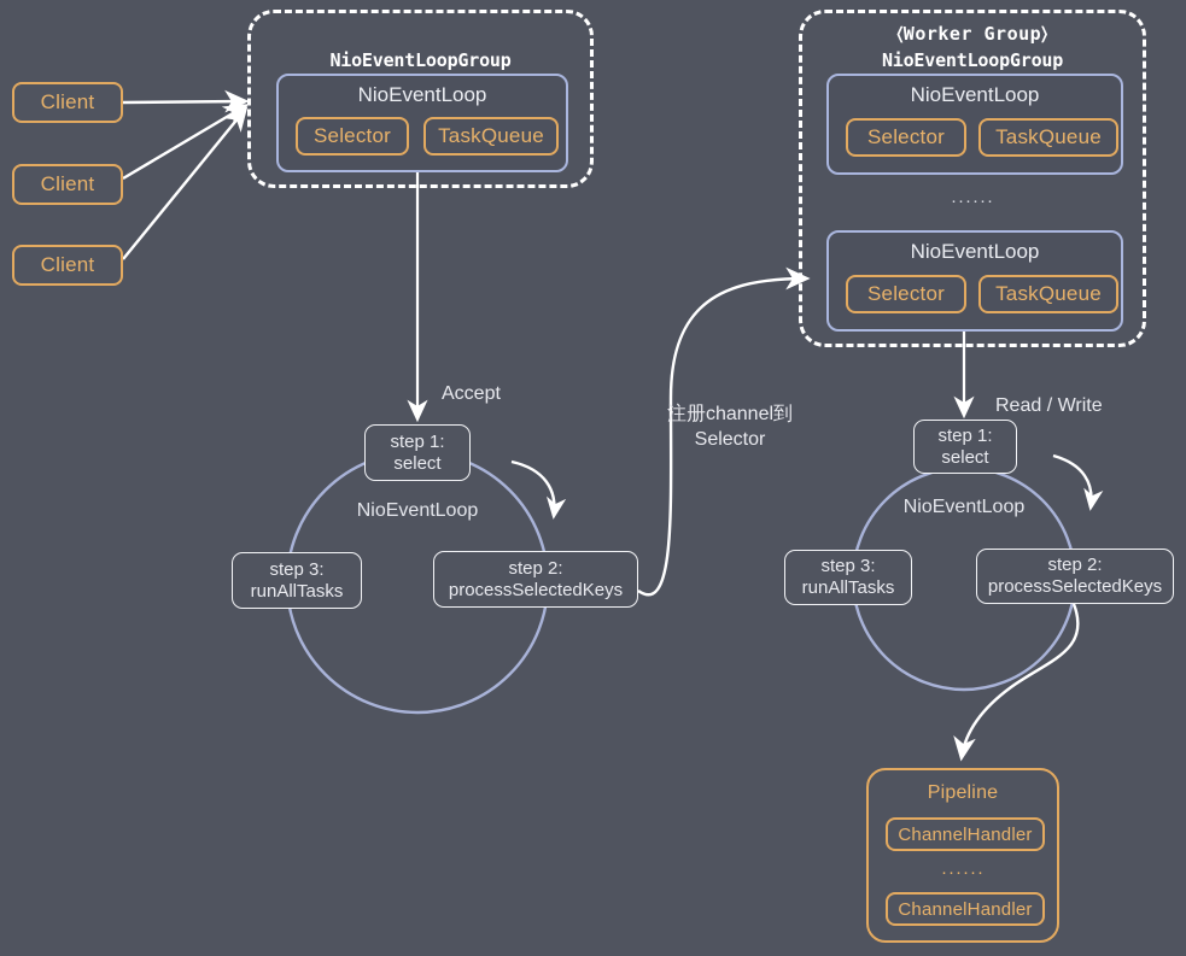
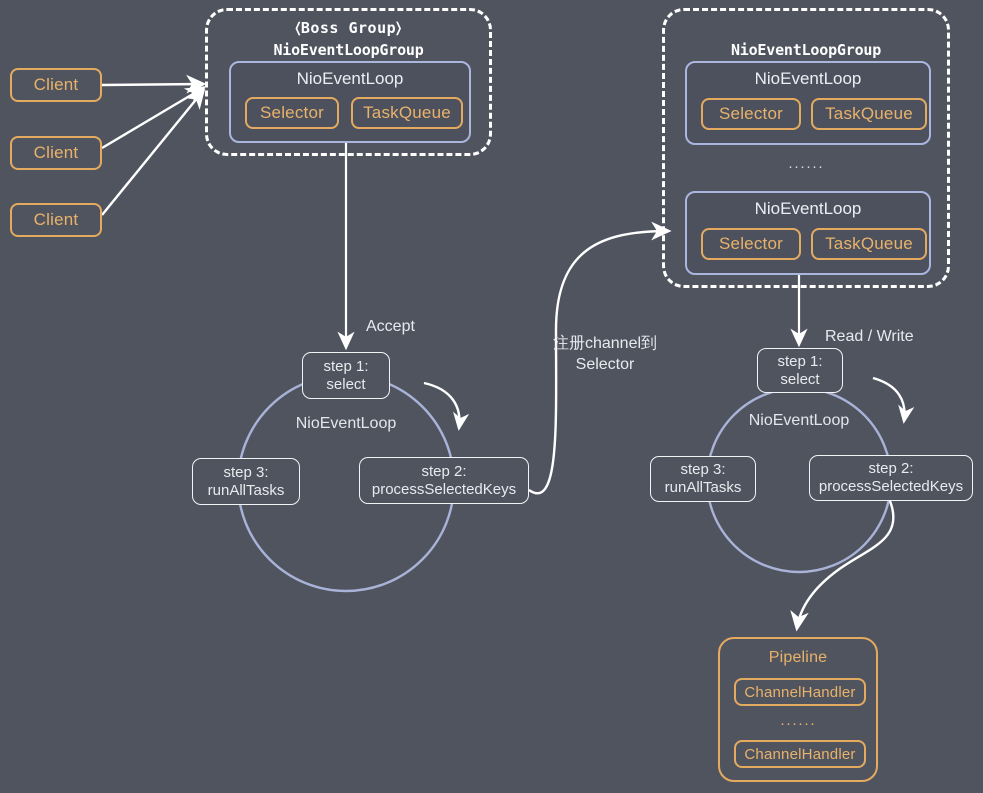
  Client
  Client
  Client
+ 〈Boss Group〉
  NioEventLoopGroup
  NioEventLoop
  Selector
  TaskQueue
- 〈Worker Group〉
  NioEventLoopGroup
  NioEventLoop
  Selector
  TaskQueue
  ······
  NioEventLoop
  Selector
  TaskQueue
  Accept
  NioEventLoop
  step 1:
  select
  step 2:
  processSelectedKeys
  step 3:
  runAllTasks
  注册channel到
  Selector
  Read / Write
  NioEventLoop
  step 1:
  select
  step 2:
  processSelectedKeys
  step 3:
  runAllTasks
  Pipeline
  ChannelHandler
  ······
  ChannelHandler
